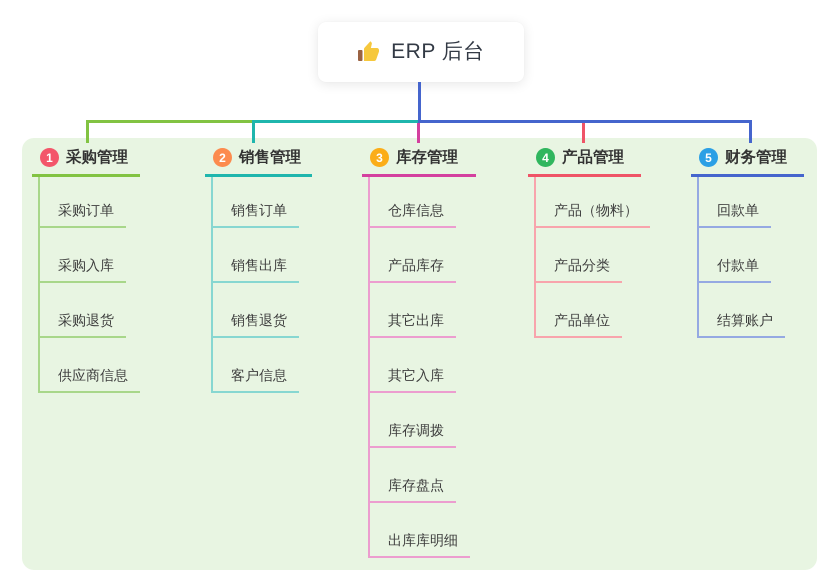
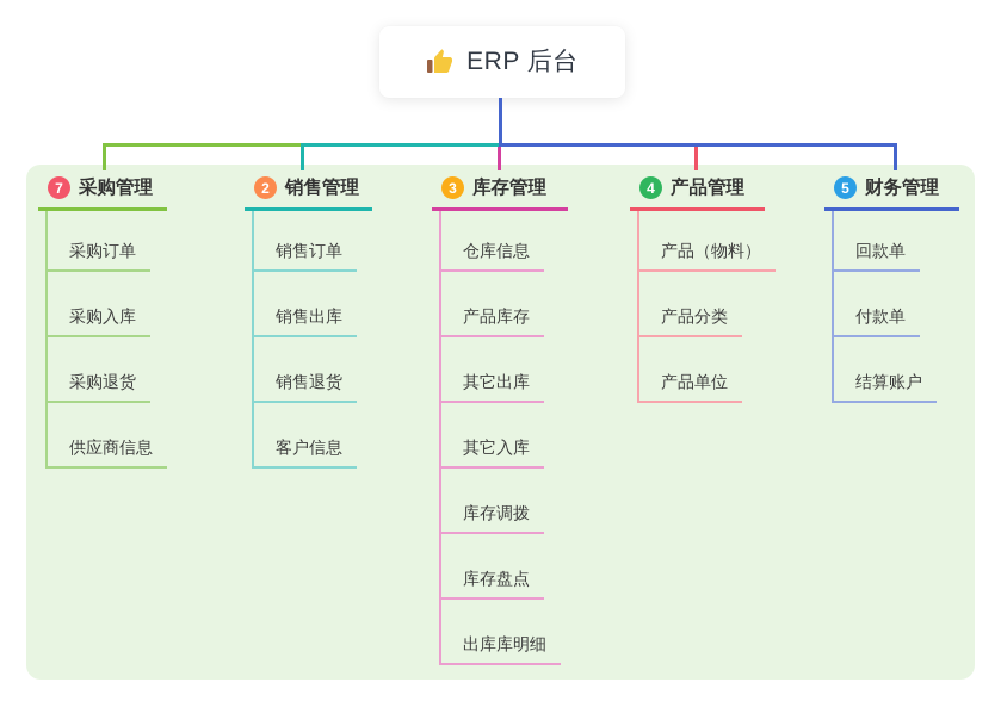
  ERP 后台
- 1
+ 7
  采购管理
  采购订单
  采购入库
  采购退货
  供应商信息
  2
  销售管理
  销售订单
  销售出库
  销售退货
  客户信息
  3
  库存管理
  仓库信息
  产品库存
  其它出库
  其它入库
  库存调拨
  库存盘点
  出库库明细
  4
  产品管理
  产品（物料）
  产品分类
  产品单位
  5
  财务管理
  回款单
  付款单
  结算账户
